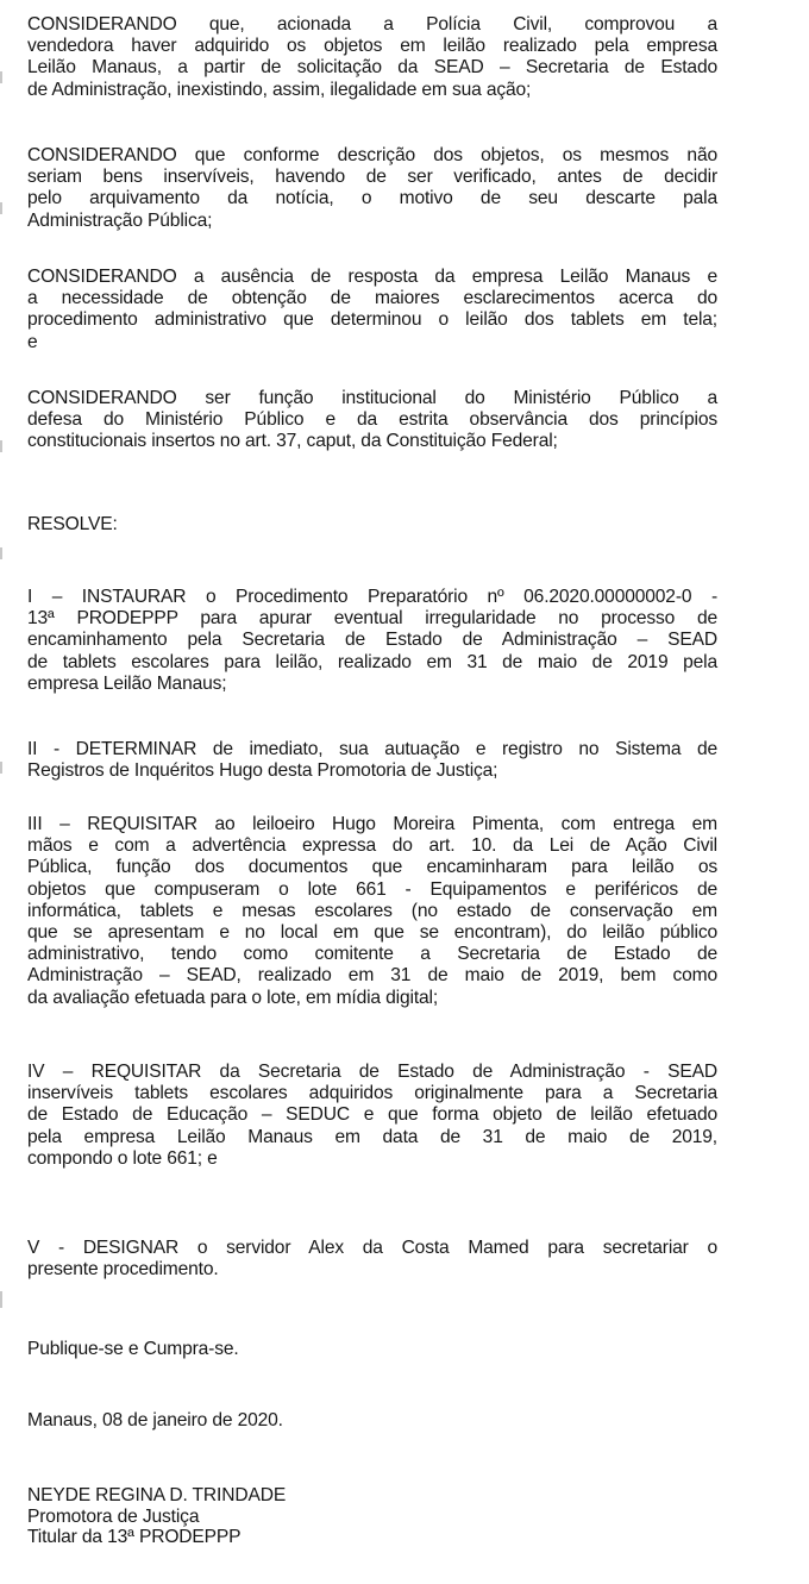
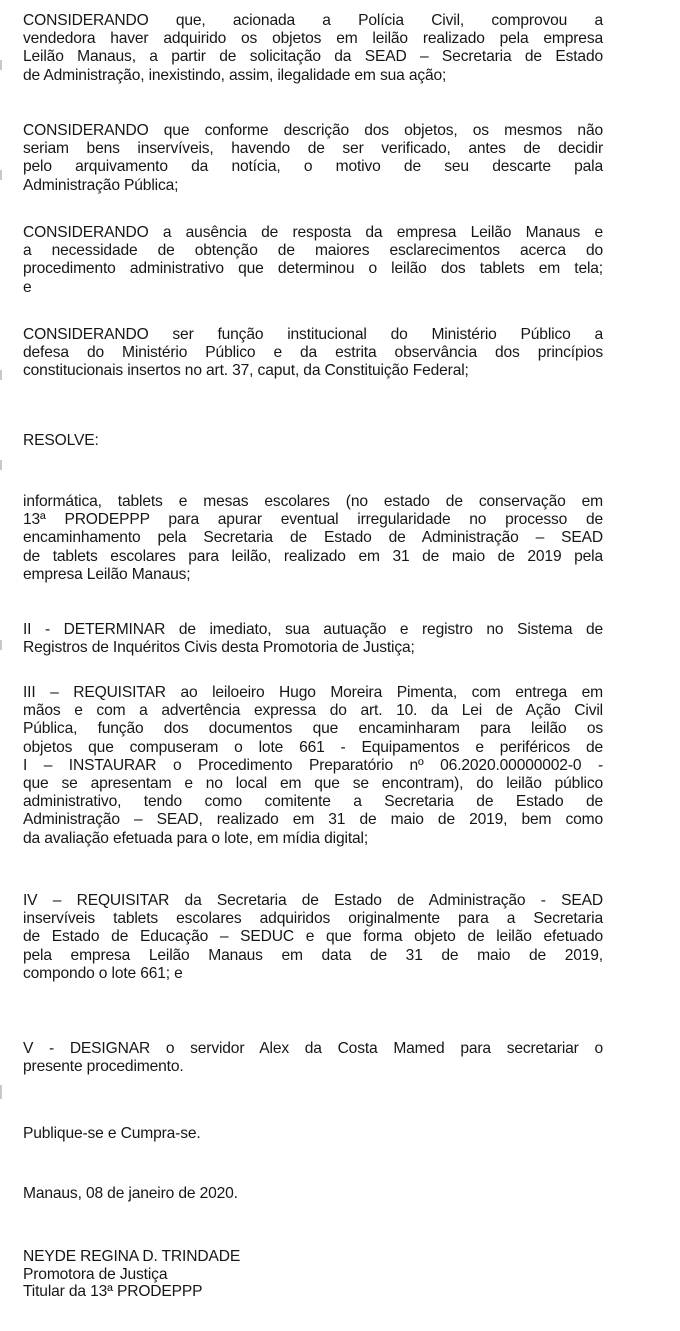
  CONSIDERANDO que, acionada a Polícia Civil, comprovou a
  vendedora haver adquirido os objetos em leilão realizado pela empresa
  Leilão Manaus, a partir de solicitação da SEAD – Secretaria de Estado
  de Administração, inexistindo, assim, ilegalidade em sua ação;
  CONSIDERANDO que conforme descrição dos objetos, os mesmos não
  seriam bens inservíveis, havendo de ser verificado, antes de decidir
  pelo arquivamento da notícia, o motivo de seu descarte pala
  Administração Pública;
  CONSIDERANDO a ausência de resposta da empresa Leilão Manaus e
  a necessidade de obtenção de maiores esclarecimentos acerca do
  procedimento administrativo que determinou o leilão dos tablets em tela;
  e
  CONSIDERANDO ser função institucional do Ministério Público a
  defesa do Ministério Público e da estrita observância dos princípios
  constitucionais insertos no art. 37, caput, da Constituição Federal;
  RESOLVE:
- I – INSTAURAR o Procedimento Preparatório nº 06.2020.00000002-0 -
+ informática, tablets e mesas escolares (no estado de conservação em
  13ª PRODEPPP para apurar eventual irregularidade no processo de
  encaminhamento pela Secretaria de Estado de Administração – SEAD
  de tablets escolares para leilão, realizado em 31 de maio de 2019 pela
  empresa Leilão Manaus;
  II - DETERMINAR de imediato, sua autuação e registro no Sistema de
- Registros de Inquéritos Hugo desta Promotoria de Justiça;
+ Registros de Inquéritos Civis desta Promotoria de Justiça;
  III – REQUISITAR ao leiloeiro Hugo Moreira Pimenta, com entrega em
  mãos e com a advertência expressa do art. 10. da Lei de Ação Civil
  Pública, função dos documentos que encaminharam para leilão os
  objetos que compuseram o lote 661 - Equipamentos e periféricos de
- informática, tablets e mesas escolares (no estado de conservação em
+ I – INSTAURAR o Procedimento Preparatório nº 06.2020.00000002-0 -
  que se apresentam e no local em que se encontram), do leilão público
  administrativo, tendo como comitente a Secretaria de Estado de
  Administração – SEAD, realizado em 31 de maio de 2019, bem como
  da avaliação efetuada para o lote, em mídia digital;
  IV – REQUISITAR da Secretaria de Estado de Administração - SEAD
  inservíveis tablets escolares adquiridos originalmente para a Secretaria
  de Estado de Educação – SEDUC e que forma objeto de leilão efetuado
  pela empresa Leilão Manaus em data de 31 de maio de 2019,
  compondo o lote 661; e
  V - DESIGNAR o servidor Alex da Costa Mamed para secretariar o
  presente procedimento.
  Publique-se e Cumpra-se.
  Manaus, 08 de janeiro de 2020.
  NEYDE REGINA D. TRINDADE
  Promotora de Justiça
  Titular da 13ª PRODEPPP
